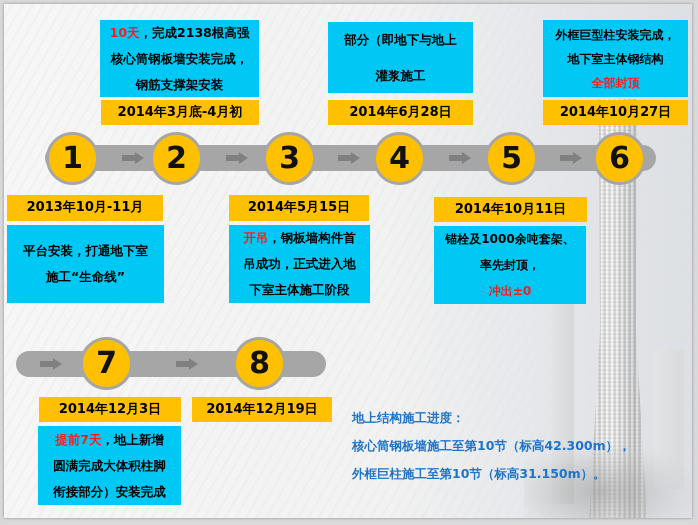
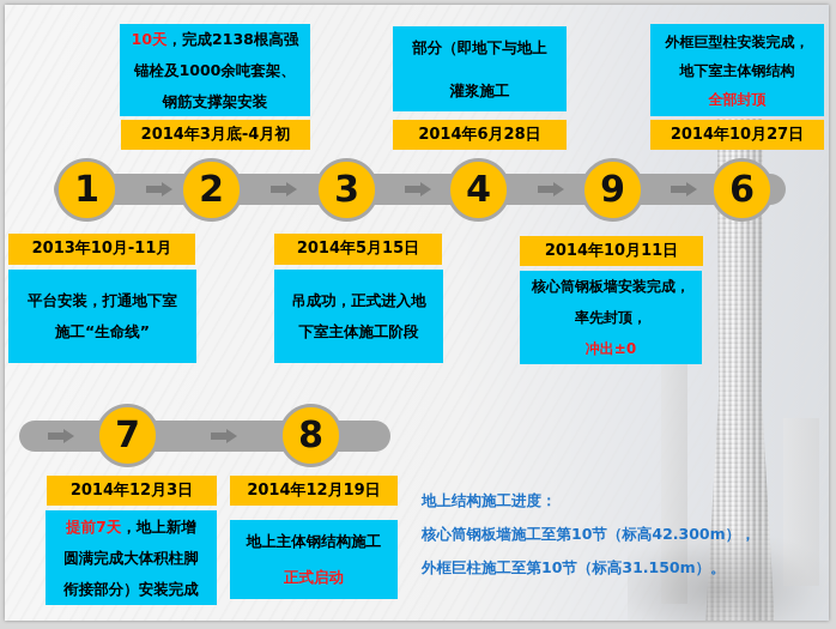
  1
  2
  3
  4
- 5
+ 9
  6
  10天，完成2138根高强
- 核心筒钢板墙安装完成，
+ 锚栓及1000余吨套架、
  钢筋支撑架安装
  2014年3月底-4月初
  部分（即地下与地上
  灌浆施工
  2014年6月28日
  外框巨型柱安装完成，
  地下室主体钢结构
  全部封顶
  2014年10月27日
  2013年10月-11月
  平台安装，打通地下室
  施工“生命线”
  2014年5月15日
- 开吊，钢板墙构件首
  吊成功，正式进入地
  下室主体施工阶段
  2014年10月11日
- 锚栓及1000余吨套架、
+ 核心筒钢板墙安装完成，
  率先封顶，
  冲出±0
  7
  8
  2014年12月3日
  提前7天，地上新增
  圆满完成大体积柱脚
  衔接部分）安装完成
  2014年12月19日
+ 地上主体钢结构施工
+ 正式启动
  地上结构施工进度：
  核心筒钢板墙施工至第10节（标高42.300m），
  外框巨柱施工至第10节（标高31.150m）。
